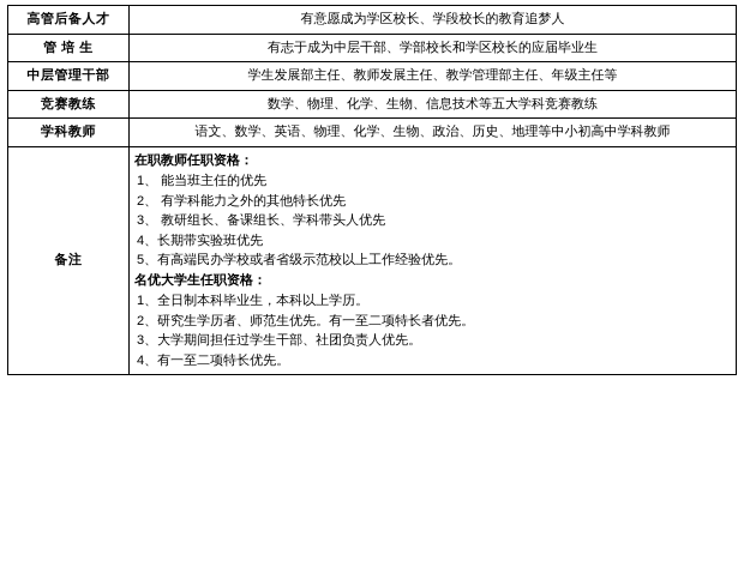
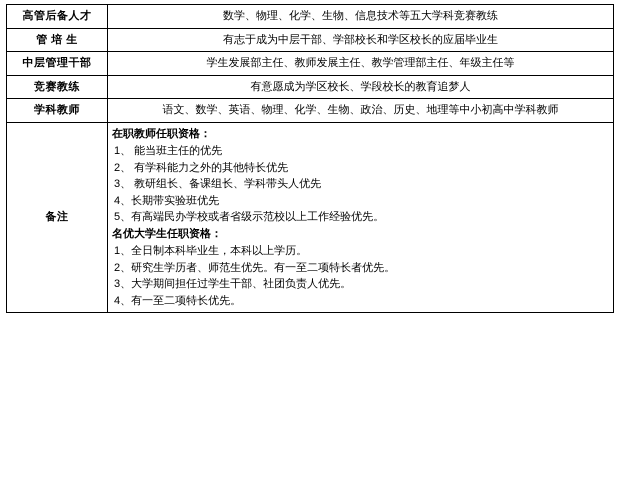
- 高管后备人才	有意愿成为学区校长、学段校长的教育追梦人
+ 高管后备人才	数学、物理、化学、生物、信息技术等五大学科竞赛教练
  管 培 生	有志于成为中层干部、学部校长和学区校长的应届毕业生
  中层管理干部	学生发展部主任、教师发展主任、教学管理部主任、年级主任等
- 竞赛教练	数学、物理、化学、生物、信息技术等五大学科竞赛教练
+ 竞赛教练	有意愿成为学区校长、学段校长的教育追梦人
  学科教师	语文、数学、英语、物理、化学、生物、政治、历史、地理等中小初高中学科教师
  备注	在职教师任职资格： 1、 能当班主任的优先 2、 有学科能力之外的其他特长优先 3、 教研组长、备课组长、学科带头人优先 4、长期带实验班优先 5、有高端民办学校或者省级示范校以上工作经验优先。 名优大学生任职资格： 1、全日制本科毕业生，本科以上学历。 2、研究生学历者、师范生优先。有一至二项特长者优先。 3、大学期间担任过学生干部、社团负责人优先。 4、有一至二项特长优先。
